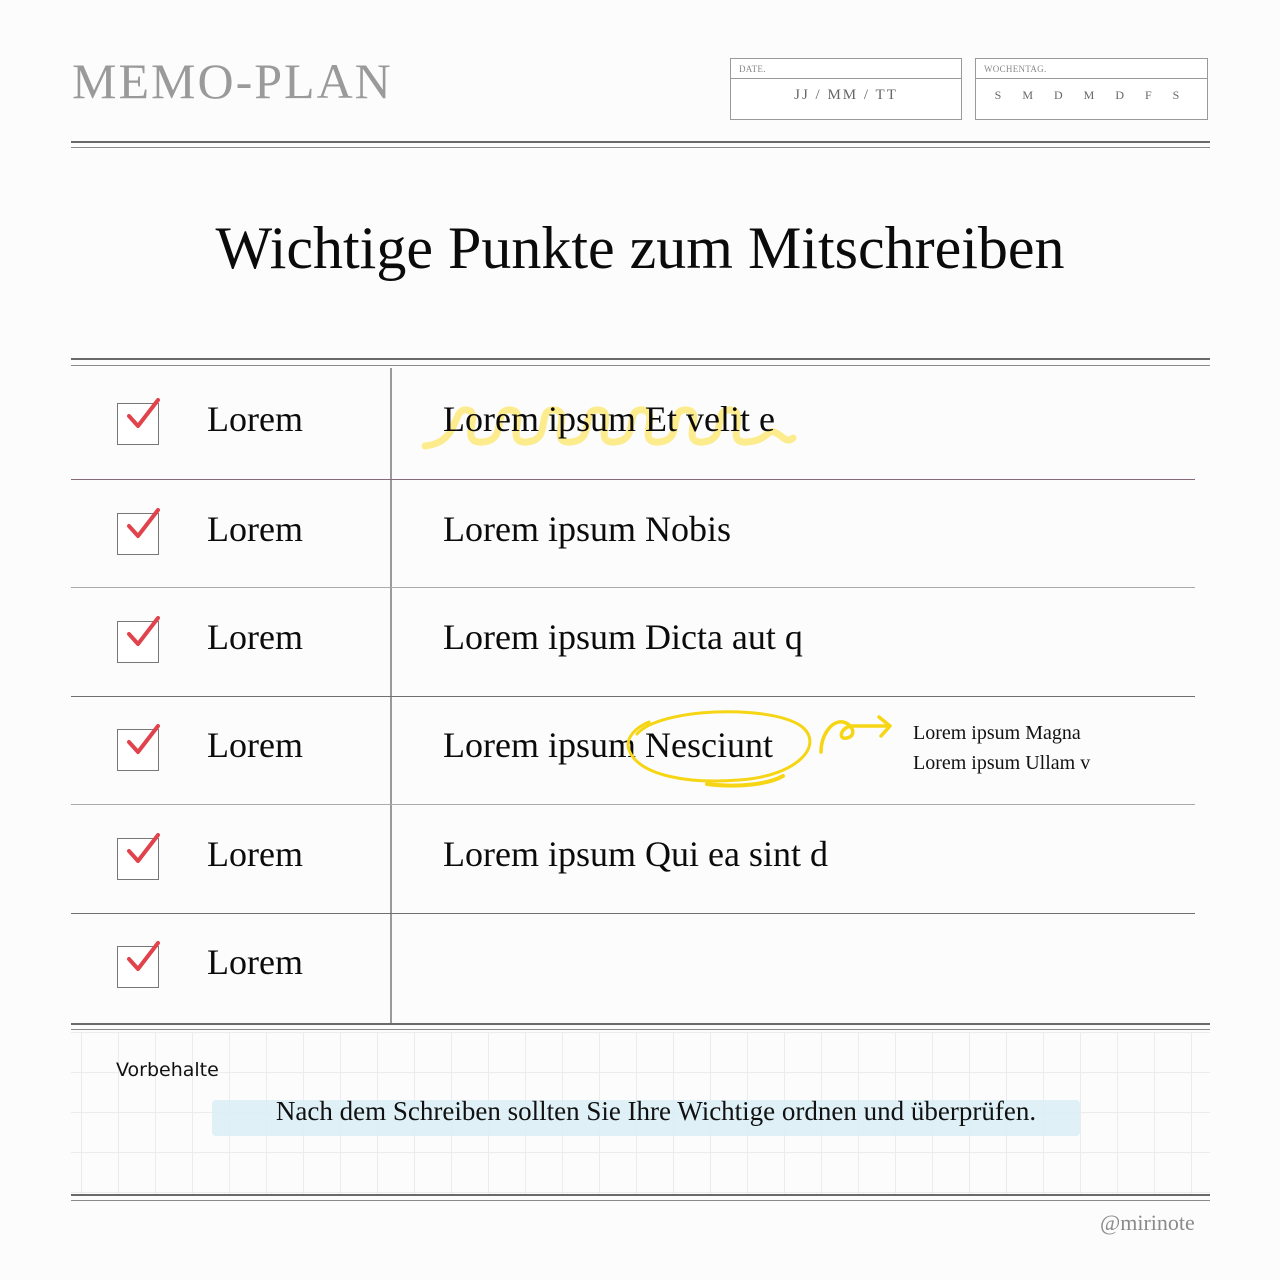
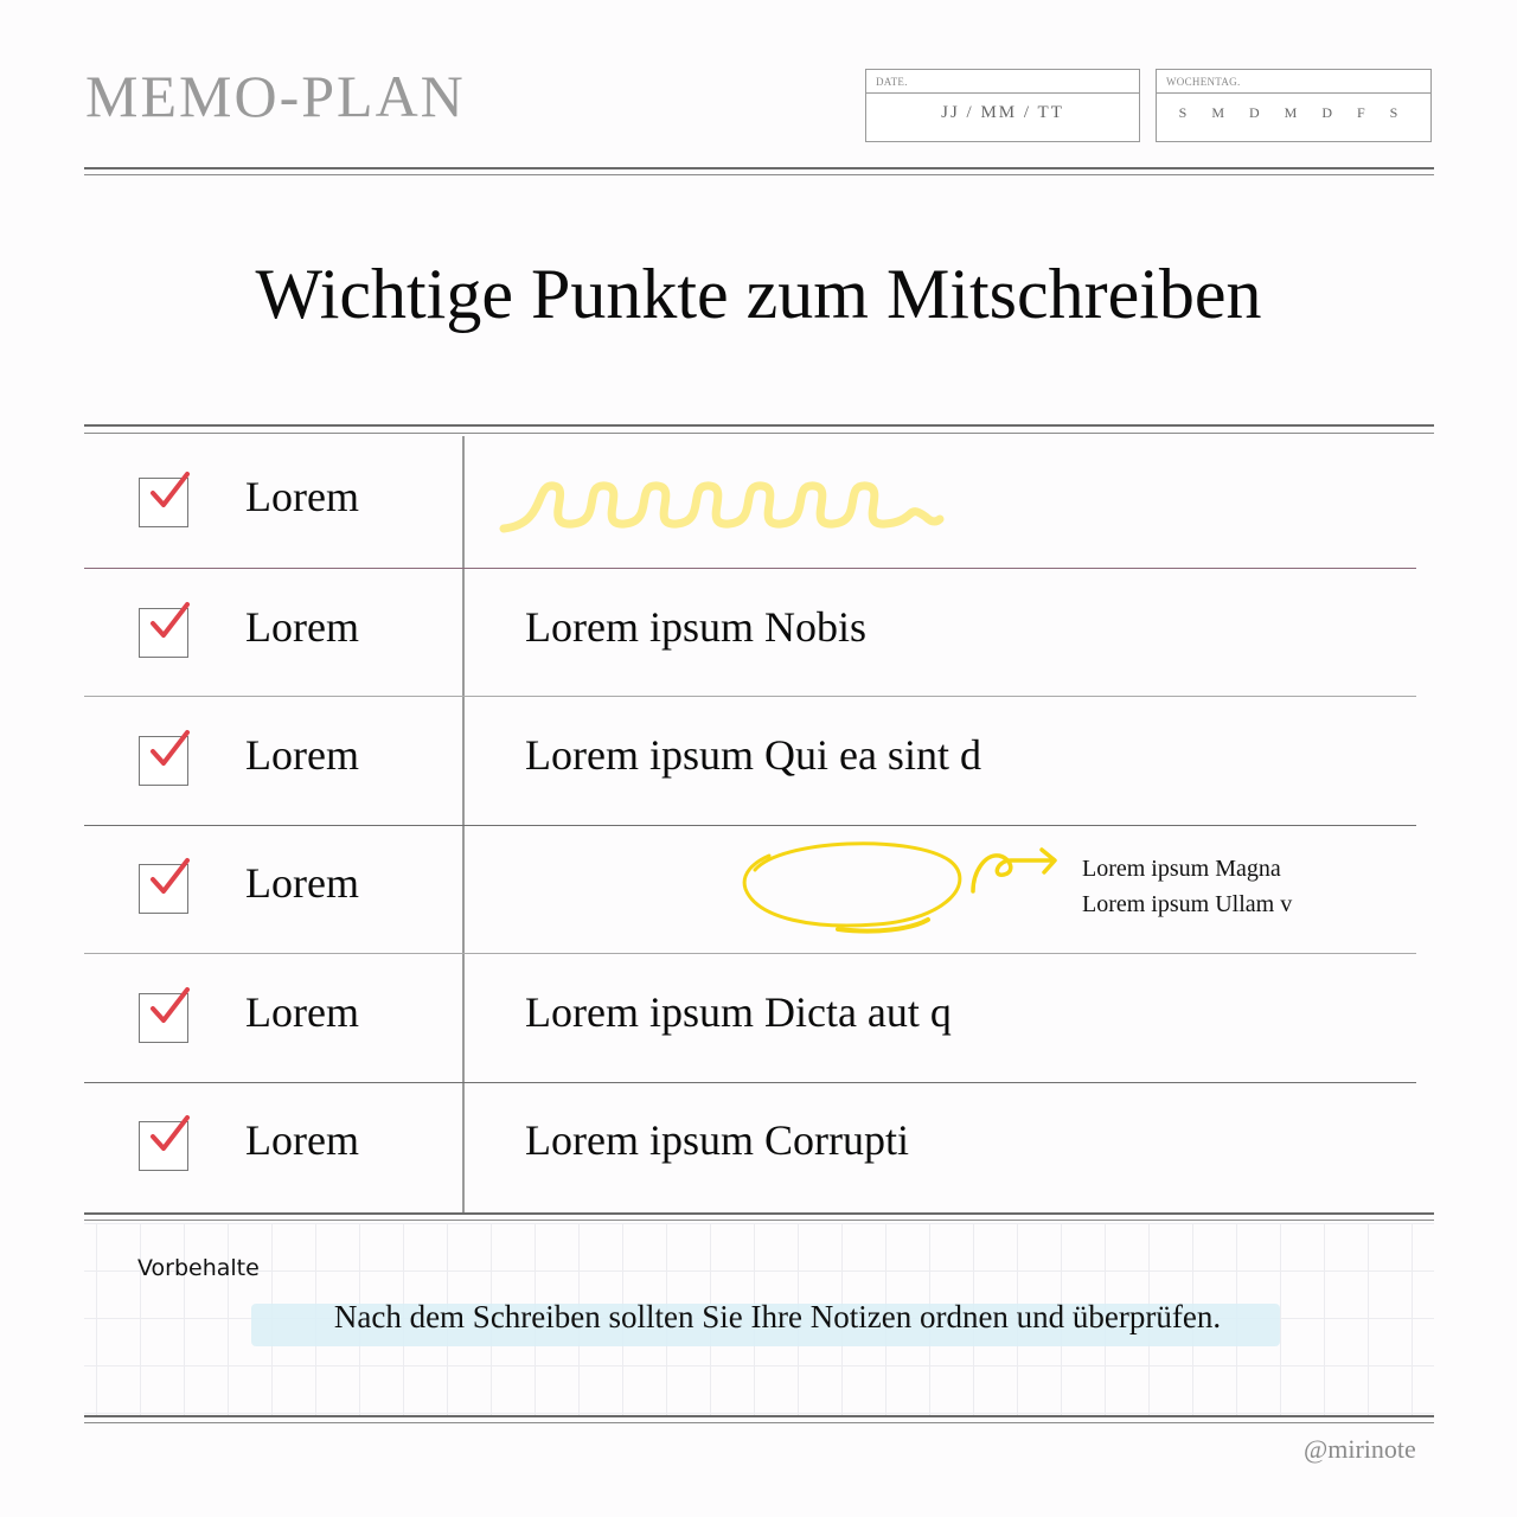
  MEMO-PLAN
  DATE.
  JJ / MM / TT
  WOCHENTAG.
  S M D M D F S
  Wichtige Punkte zum Mitschreiben
  Lorem
- Lorem ipsum Et velit e
  Lorem
  Lorem ipsum Nobis
  Lorem
- Lorem ipsum Dicta aut q
+ Lorem ipsum Qui ea sint d
  Lorem
- Lorem ipsum Nesciunt
  Lorem ipsum Magna
  Lorem ipsum Ullam v
  Lorem
- Lorem ipsum Qui ea sint d
+ Lorem ipsum Dicta aut q
  Lorem
+ Lorem ipsum Corrupti
  Vorbehalte
- Nach dem Schreiben sollten Sie Ihre Wichtige ordnen und überprüfen.
+ Nach dem Schreiben sollten Sie Ihre Notizen ordnen und überprüfen.
  @mirinote
